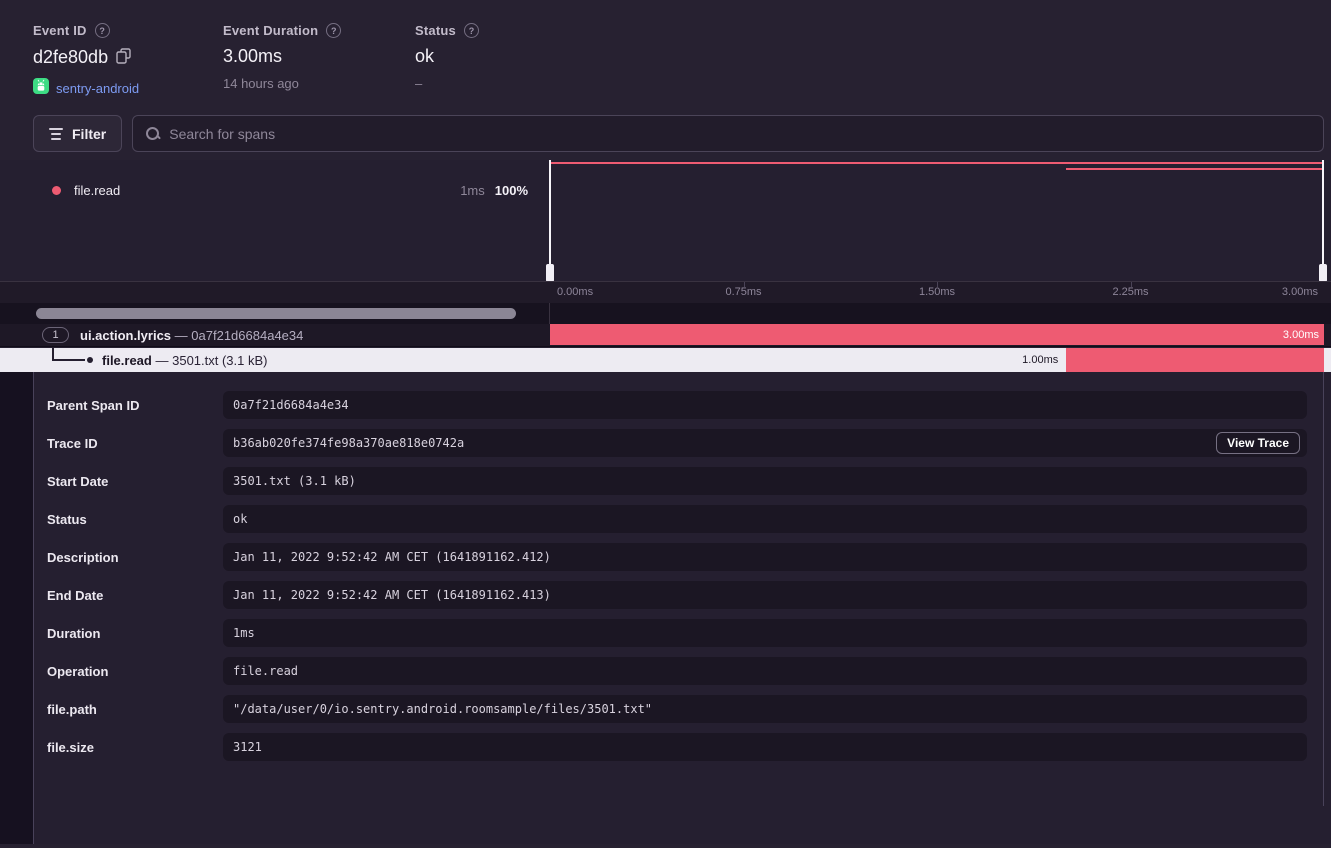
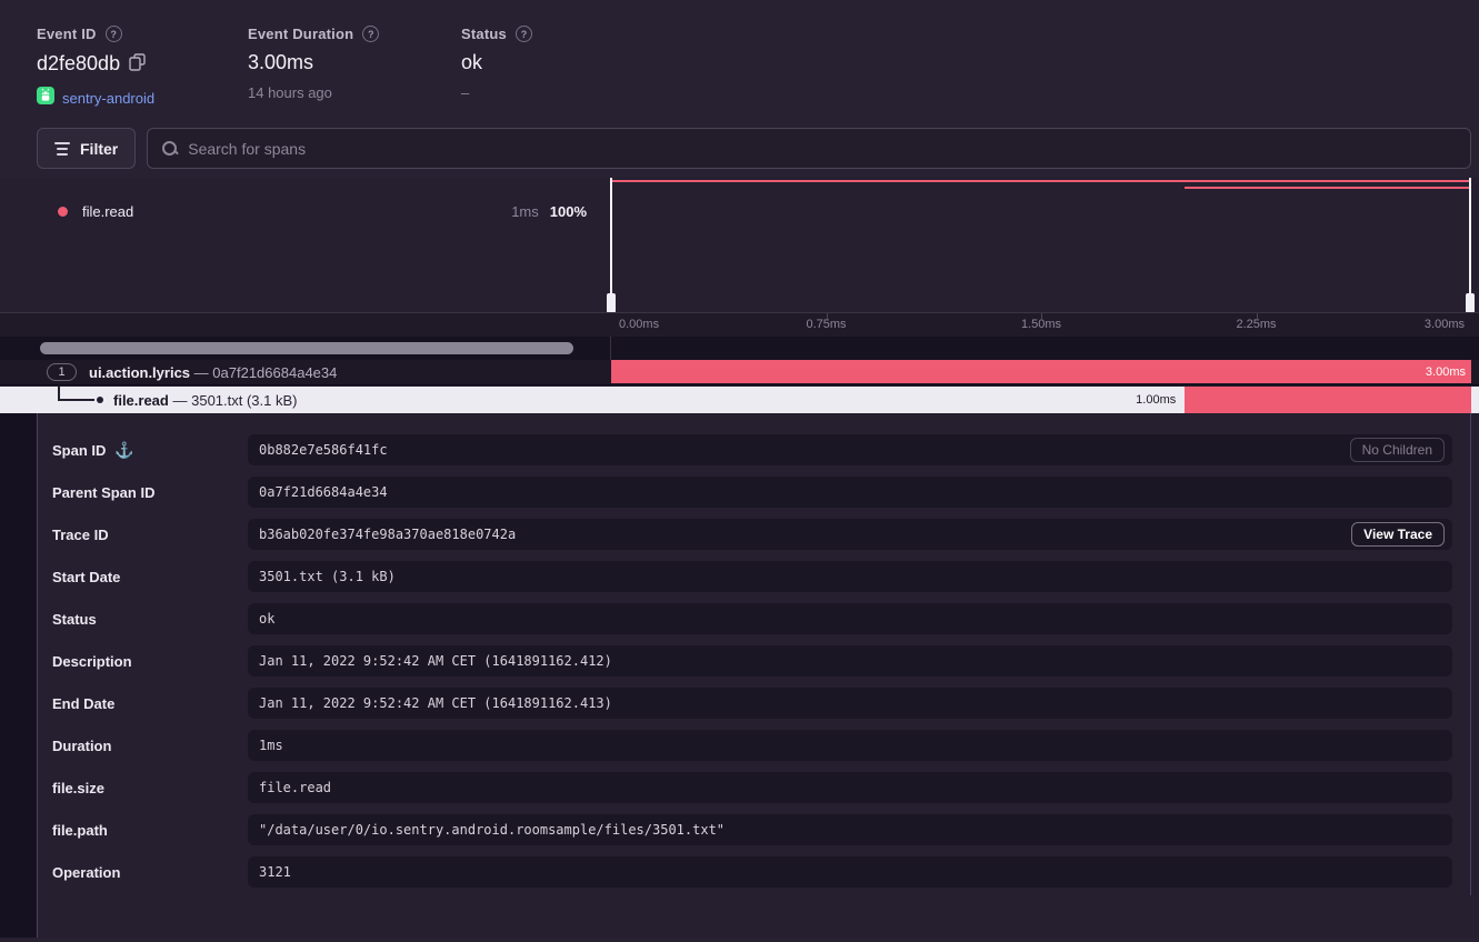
  Event ID
  ?
  d2fe80db
  sentry-android
  Event Duration
  ?
  3.00ms
  14 hours ago
  Status
  ?
  ok
  –
  Filter
  Search for spans
  file.read
  1ms
  100%
  0.00ms
  0.75ms
  1.50ms
  2.25ms
  3.00ms
  1
  ui.action.lyrics — 0a7f21d6684a4e34
  3.00ms
  file.read — 3501.txt (3.1 kB)
  1.00ms
+ Span ID
+ ⚓
+ 0b882e7e586f41fc
+ No Children
  Parent Span ID
  0a7f21d6684a4e34
  Trace ID
  b36ab020fe374fe98a370ae818e0742a
  View Trace
  Start Date
  3501.txt (3.1 kB)
  Status
  ok
  Description
  Jan 11, 2022 9:52:42 AM CET (1641891162.412)
  End Date
  Jan 11, 2022 9:52:42 AM CET (1641891162.413)
  Duration
  1ms
- Operation
+ file.size
  file.read
  file.path
  "/data/user/0/io.sentry.android.roomsample/files/3501.txt"
- file.size
+ Operation
  3121
